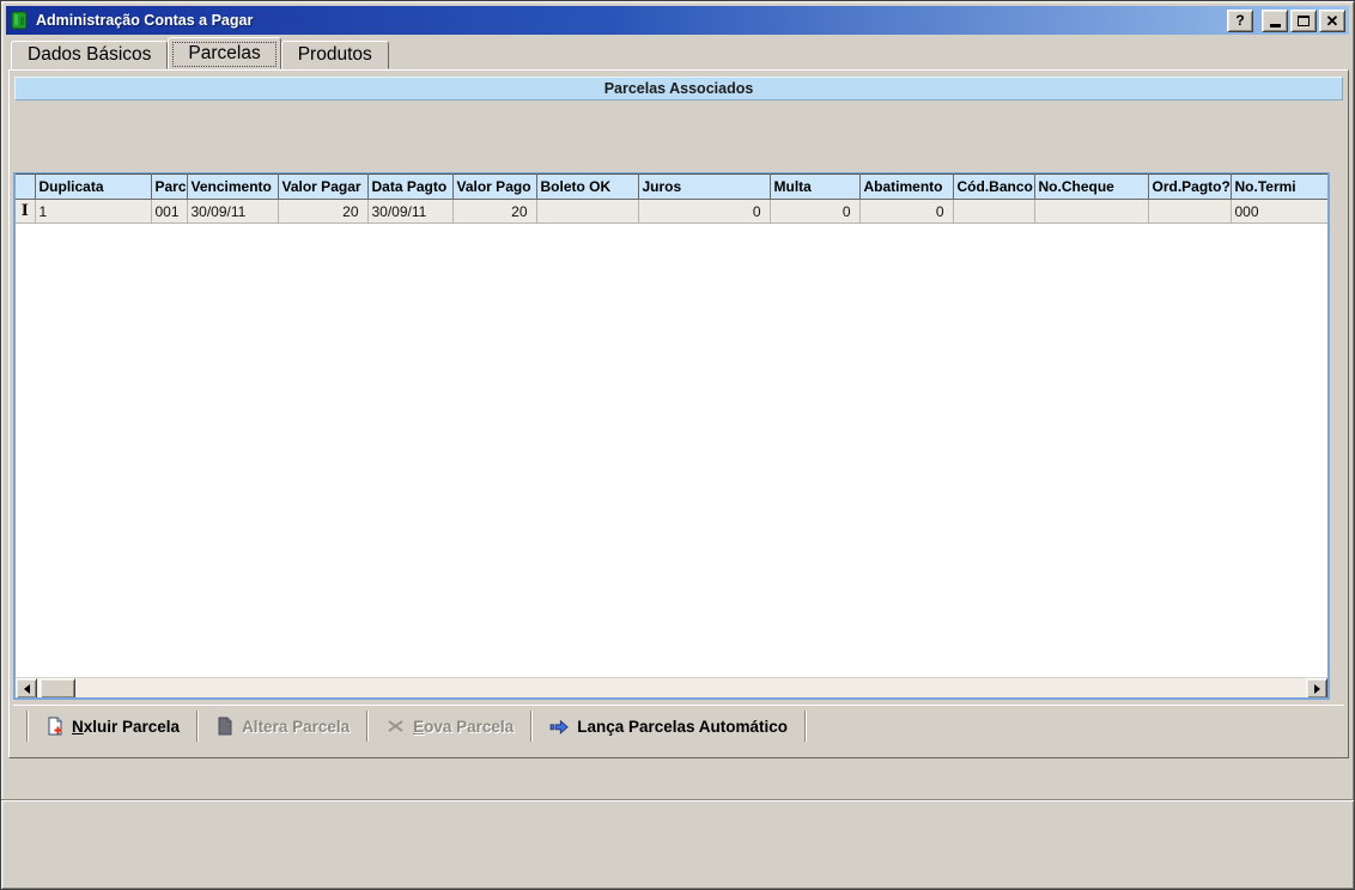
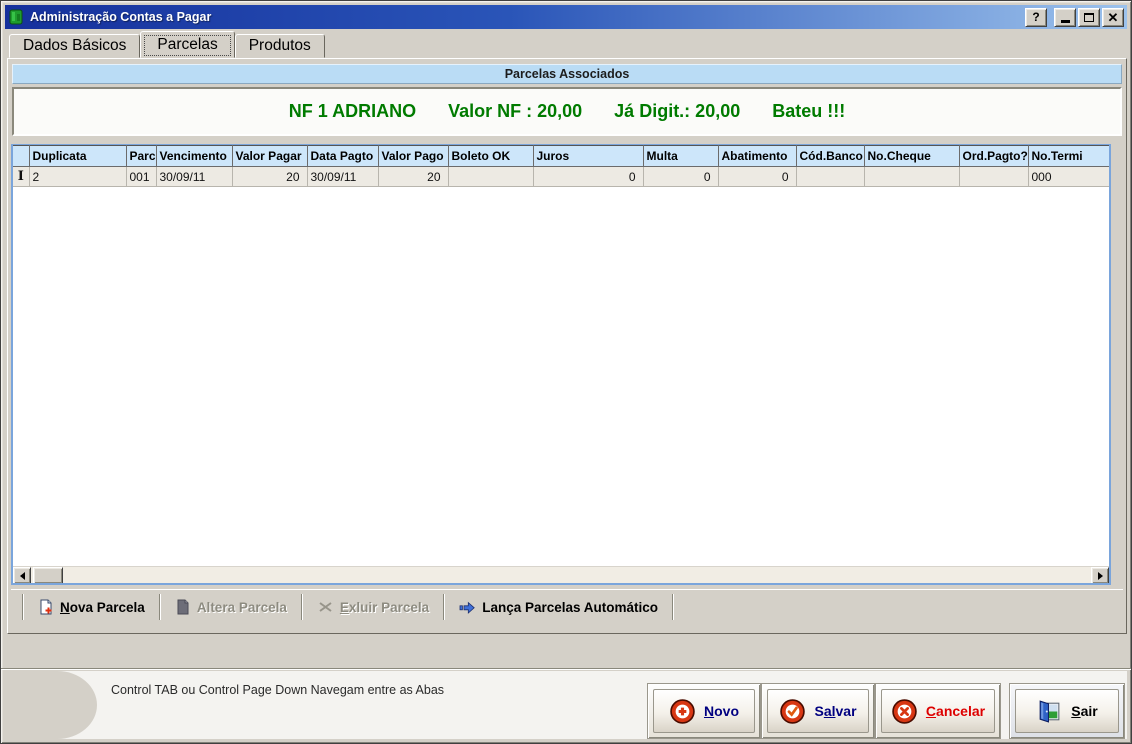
  Administração Contas a Pagar
  ?
  ✕
  Dados Básicos
  Parcelas
  Produtos
  Parcelas Associados
+ NF 1 ADRIANO
+ Valor NF : 20,00
+ Já Digit.: 20,00
+ Bateu !!!
  	Duplicata	Parc	Vencimento	Valor Pagar	Data Pagto	Valor Pago	Boleto OK	Juros	Multa	Abatimento	Cód.Banco	No.Cheque	Ord.Pagto?	No.Termi
- I	1	001	30/09/11	20	30/09/11	20		0	0	0				000
+ I	2	001	30/09/11	20	30/09/11	20		0	0	0				000
- Nxluir Parcela
+ Nova Parcela
  Altera Parcela
- Eova Parcela
+ Exluir Parcela
  Lança Parcelas Automático
+ Control TAB ou Control Page Down Navegam entre as Abas
+ Novo
+ Salvar
+ Cancelar
+ Sair
